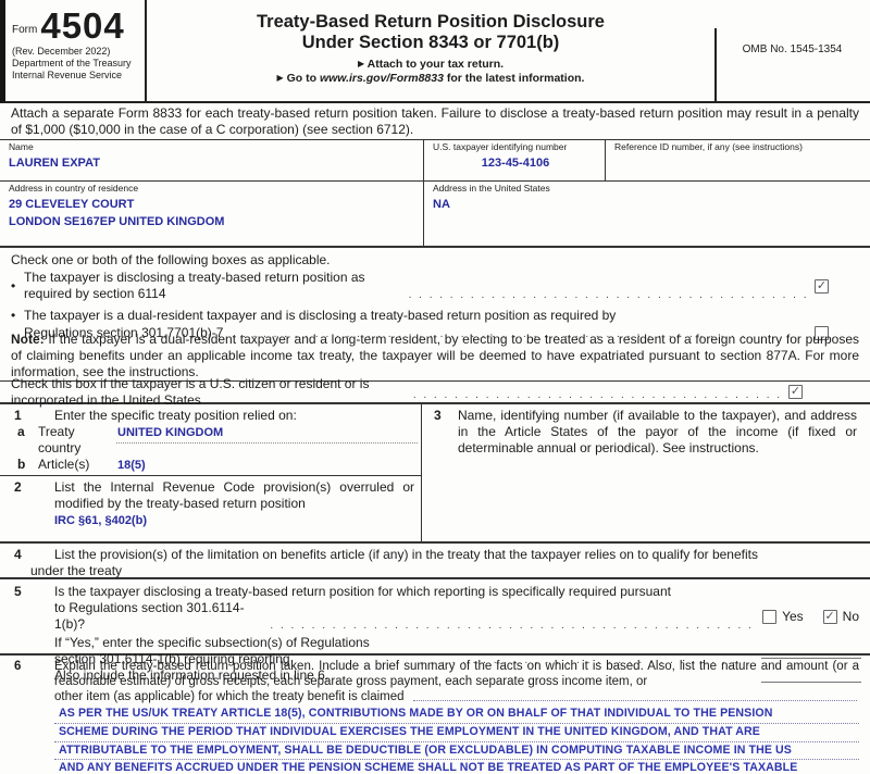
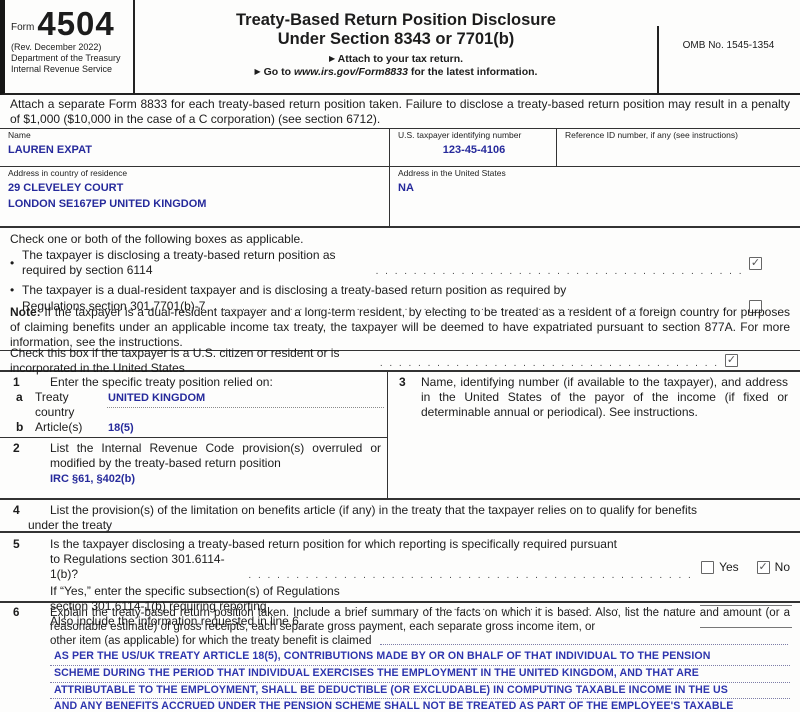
  Form
  4504
  (Rev. December 2022)
  Department of the Treasury
  Internal Revenue Service
  Treaty-Based Return Position Disclosure
  Under Section 8343 or 7701(b)
  ▶ Attach to your tax return.
  ▶ Go to www.irs.gov/Form8833 for the latest information.
  OMB No. 1545-1354
  Attach a separate Form 8833 for each treaty-based return position taken. Failure to disclose a treaty-based return position may result in a penalty of $1,000 ($10,000 in the case of a C corporation) (see section 6712).
  Name
  LAUREN EXPAT
  U.S. taxpayer identifying number
  123-45-4106
  Reference ID number, if any (see instructions)
  Address in country of residence
  29 CLEVELEY COURT
  LONDON SE167EP UNITED KINGDOM
  Address in the United States
  NA
  Check one or both of the following boxes as applicable.
  •
  The taxpayer is disclosing a treaty-based return position as required by section 6114
  ✓
  •
  The taxpayer is a dual-resident taxpayer and is disclosing a treaty-based return position as required by
  Regulations section 301.7701(b)-7
  Note: If the taxpayer is a dual-resident taxpayer and a long-term resident, by electing to be treated as a resident of a foreign country for purposes of claiming benefits under an applicable income tax treaty, the taxpayer will be deemed to have expatriated pursuant to section 877A. For more information, see the instructions.
  Check this box if the taxpayer is a U.S. citizen or resident or is incorporated in the United States
  ✓
  1
  Enter the specific treaty position relied on:
  a
  Treaty country
  UNITED KINGDOM
  b
  Article(s)
  18(5)
  2
  List the Internal Revenue Code provision(s) overruled or modified by the treaty-based return position
  IRC §61, §402(b)
  3
- Name, identifying number (if available to the taxpayer), and address in the Article States of the payor of the income (if fixed or determinable annual or periodical). See instructions.
+ Name, identifying number (if available to the taxpayer), and address in the United States of the payor of the income (if fixed or determinable annual or periodical). See instructions.
  4
  List the provision(s) of the limitation on benefits article (if any) in the treaty that the taxpayer relies on to qualify for benefits
  under the treaty
  5
  Is the taxpayer disclosing a treaty-based return position for which reporting is specifically required pursuant
  to Regulations section 301.6114-1(b)?
  Yes
  ✓
  No
  If “Yes,” enter the specific subsection(s) of Regulations section 301.6114-1(b) requiring reporting
  Also include the information requested in line 6.
  6
  Explain the treaty-based return position taken. Include a brief summary of the facts on which it is based. Also, list the nature and amount (or a reasonable estimate) of gross receipts, each separate gross payment, each separate gross income item, or
  other item (as applicable) for which the treaty benefit is claimed
  AS PER THE US/UK TREATY ARTICLE 18(5), CONTRIBUTIONS MADE BY OR ON BHALF OF THAT INDIVIDUAL TO THE PENSION
  SCHEME DURING THE PERIOD THAT INDIVIDUAL EXERCISES THE EMPLOYMENT IN THE UNITED KINGDOM, AND THAT ARE
  ATTRIBUTABLE TO THE EMPLOYMENT, SHALL BE DEDUCTIBLE (OR EXCLUDABLE) IN COMPUTING TAXABLE INCOME IN THE US
  AND ANY BENEFITS ACCRUED UNDER THE PENSION SCHEME SHALL NOT BE TREATED AS PART OF THE EMPLOYEE'S TAXABLE
